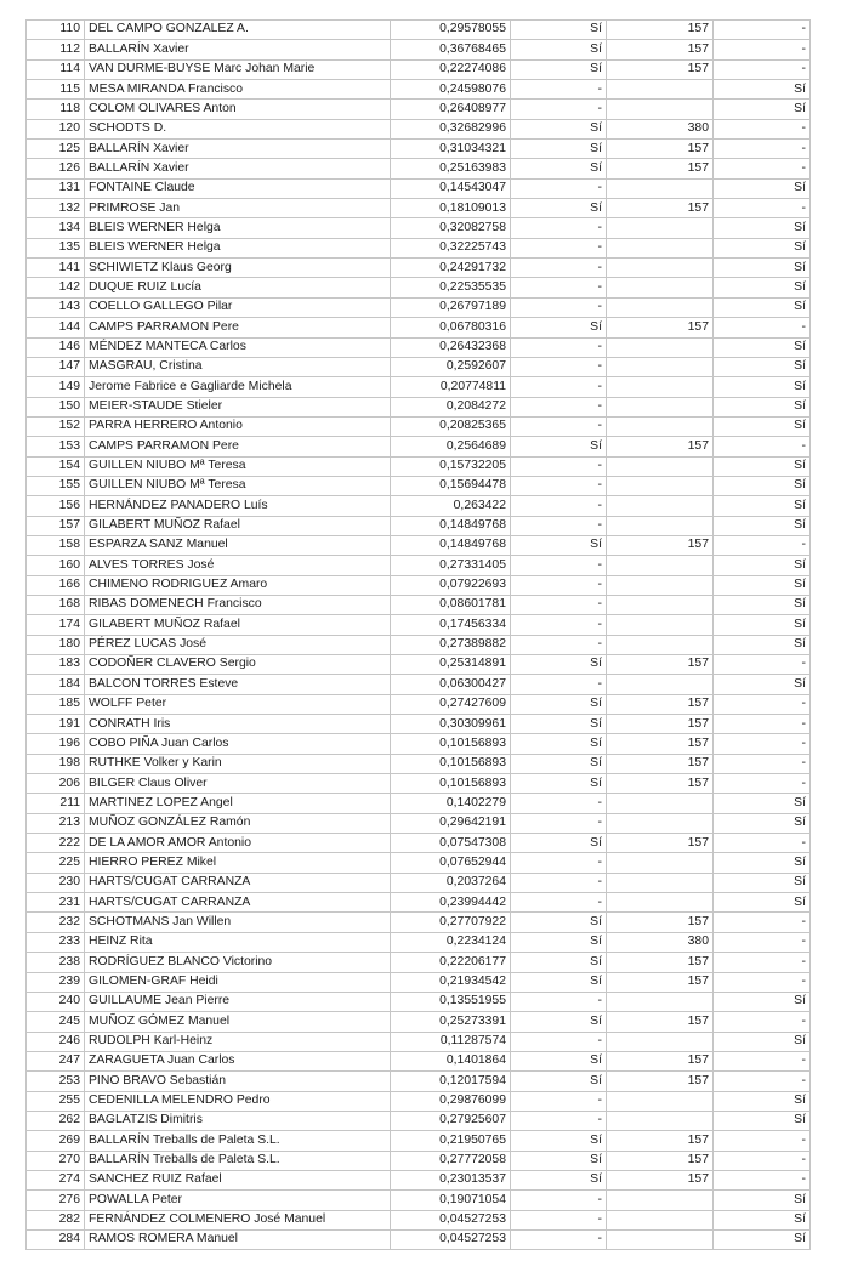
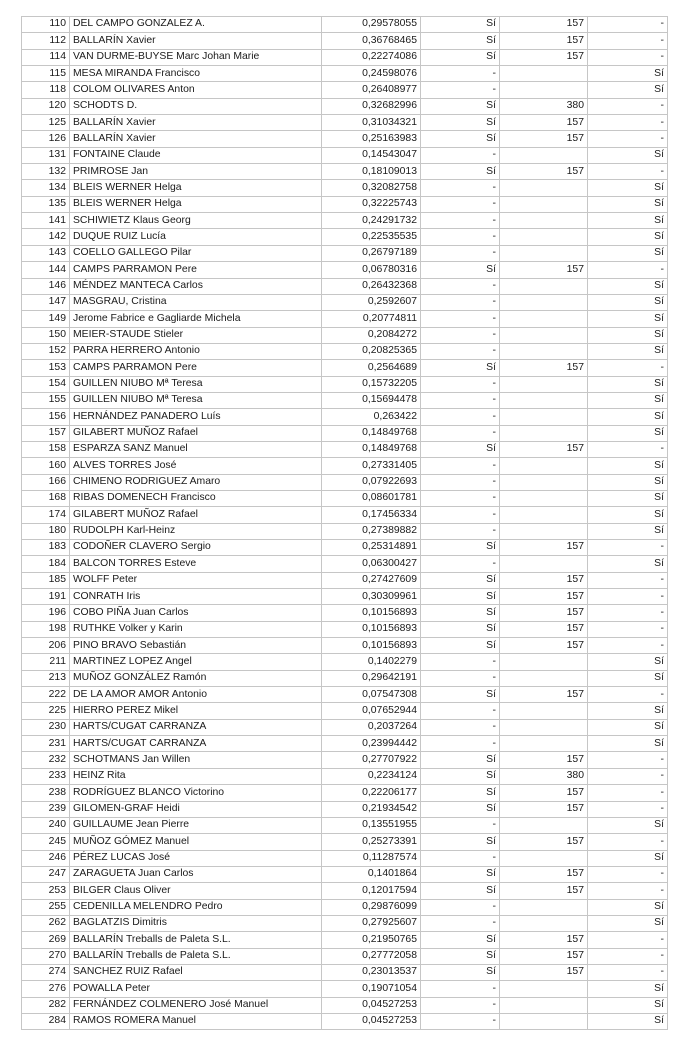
  110	DEL CAMPO GONZALEZ A.	0,29578055	Sí	157	-
  112	BALLARÍN Xavier	0,36768465	Sí	157	-
  114	VAN DURME-BUYSE Marc Johan Marie	0,22274086	Sí	157	-
  115	MESA MIRANDA Francisco	0,24598076	-		Sí
  118	COLOM OLIVARES Anton	0,26408977	-		Sí
  120	SCHODTS D.	0,32682996	Sí	380	-
  125	BALLARÍN Xavier	0,31034321	Sí	157	-
  126	BALLARÍN Xavier	0,25163983	Sí	157	-
  131	FONTAINE Claude	0,14543047	-		Sí
  132	PRIMROSE Jan	0,18109013	Sí	157	-
  134	BLEIS WERNER Helga	0,32082758	-		Sí
  135	BLEIS WERNER Helga	0,32225743	-		Sí
  141	SCHIWIETZ Klaus Georg	0,24291732	-		Sí
  142	DUQUE RUIZ Lucía	0,22535535	-		Sí
  143	COELLO GALLEGO Pilar	0,26797189	-		Sí
  144	CAMPS PARRAMON Pere	0,06780316	Sí	157	-
  146	MÉNDEZ MANTECA Carlos	0,26432368	-		Sí
  147	MASGRAU, Cristina	0,2592607	-		Sí
  149	Jerome Fabrice e Gagliarde Michela	0,20774811	-		Sí
  150	MEIER-STAUDE Stieler	0,2084272	-		Sí
  152	PARRA HERRERO Antonio	0,20825365	-		Sí
  153	CAMPS PARRAMON Pere	0,2564689	Sí	157	-
  154	GUILLEN NIUBO Mª Teresa	0,15732205	-		Sí
  155	GUILLEN NIUBO Mª Teresa	0,15694478	-		Sí
  156	HERNÁNDEZ PANADERO Luís	0,263422	-		Sí
  157	GILABERT MUÑOZ Rafael	0,14849768	-		Sí
  158	ESPARZA SANZ Manuel	0,14849768	Sí	157	-
  160	ALVES TORRES José	0,27331405	-		Sí
  166	CHIMENO RODRIGUEZ Amaro	0,07922693	-		Sí
  168	RIBAS DOMENECH Francisco	0,08601781	-		Sí
  174	GILABERT MUÑOZ Rafael	0,17456334	-		Sí
- 180	PÉREZ LUCAS José	0,27389882	-		Sí
+ 180	RUDOLPH Karl-Heinz	0,27389882	-		Sí
  183	CODOÑER CLAVERO Sergio	0,25314891	Sí	157	-
  184	BALCON TORRES Esteve	0,06300427	-		Sí
  185	WOLFF Peter	0,27427609	Sí	157	-
  191	CONRATH Iris	0,30309961	Sí	157	-
  196	COBO PIÑA Juan Carlos	0,10156893	Sí	157	-
  198	RUTHKE Volker y Karin	0,10156893	Sí	157	-
- 206	BILGER Claus Oliver	0,10156893	Sí	157	-
+ 206	PINO BRAVO Sebastián	0,10156893	Sí	157	-
  211	MARTINEZ LOPEZ Angel	0,1402279	-		Sí
  213	MUÑOZ GONZÁLEZ Ramón	0,29642191	-		Sí
  222	DE LA AMOR AMOR Antonio	0,07547308	Sí	157	-
  225	HIERRO PEREZ Mikel	0,07652944	-		Sí
  230	HARTS/CUGAT CARRANZA	0,2037264	-		Sí
  231	HARTS/CUGAT CARRANZA	0,23994442	-		Sí
  232	SCHOTMANS Jan Willen	0,27707922	Sí	157	-
  233	HEINZ Rita	0,2234124	Sí	380	-
  238	RODRÍGUEZ BLANCO Victorino	0,22206177	Sí	157	-
  239	GILOMEN-GRAF Heidi	0,21934542	Sí	157	-
  240	GUILLAUME Jean Pierre	0,13551955	-		Sí
  245	MUÑOZ GÓMEZ Manuel	0,25273391	Sí	157	-
- 246	RUDOLPH Karl-Heinz	0,11287574	-		Sí
+ 246	PÉREZ LUCAS José	0,11287574	-		Sí
  247	ZARAGUETA Juan Carlos	0,1401864	Sí	157	-
- 253	PINO BRAVO Sebastián	0,12017594	Sí	157	-
+ 253	BILGER Claus Oliver	0,12017594	Sí	157	-
  255	CEDENILLA MELENDRO Pedro	0,29876099	-		Sí
  262	BAGLATZIS Dimitris	0,27925607	-		Sí
  269	BALLARÍN Treballs de Paleta S.L.	0,21950765	Sí	157	-
  270	BALLARÍN Treballs de Paleta S.L.	0,27772058	Sí	157	-
  274	SANCHEZ RUIZ Rafael	0,23013537	Sí	157	-
  276	POWALLA Peter	0,19071054	-		Sí
  282	FERNÁNDEZ COLMENERO José Manuel	0,04527253	-		Sí
  284	RAMOS ROMERA Manuel	0,04527253	-		Sí
